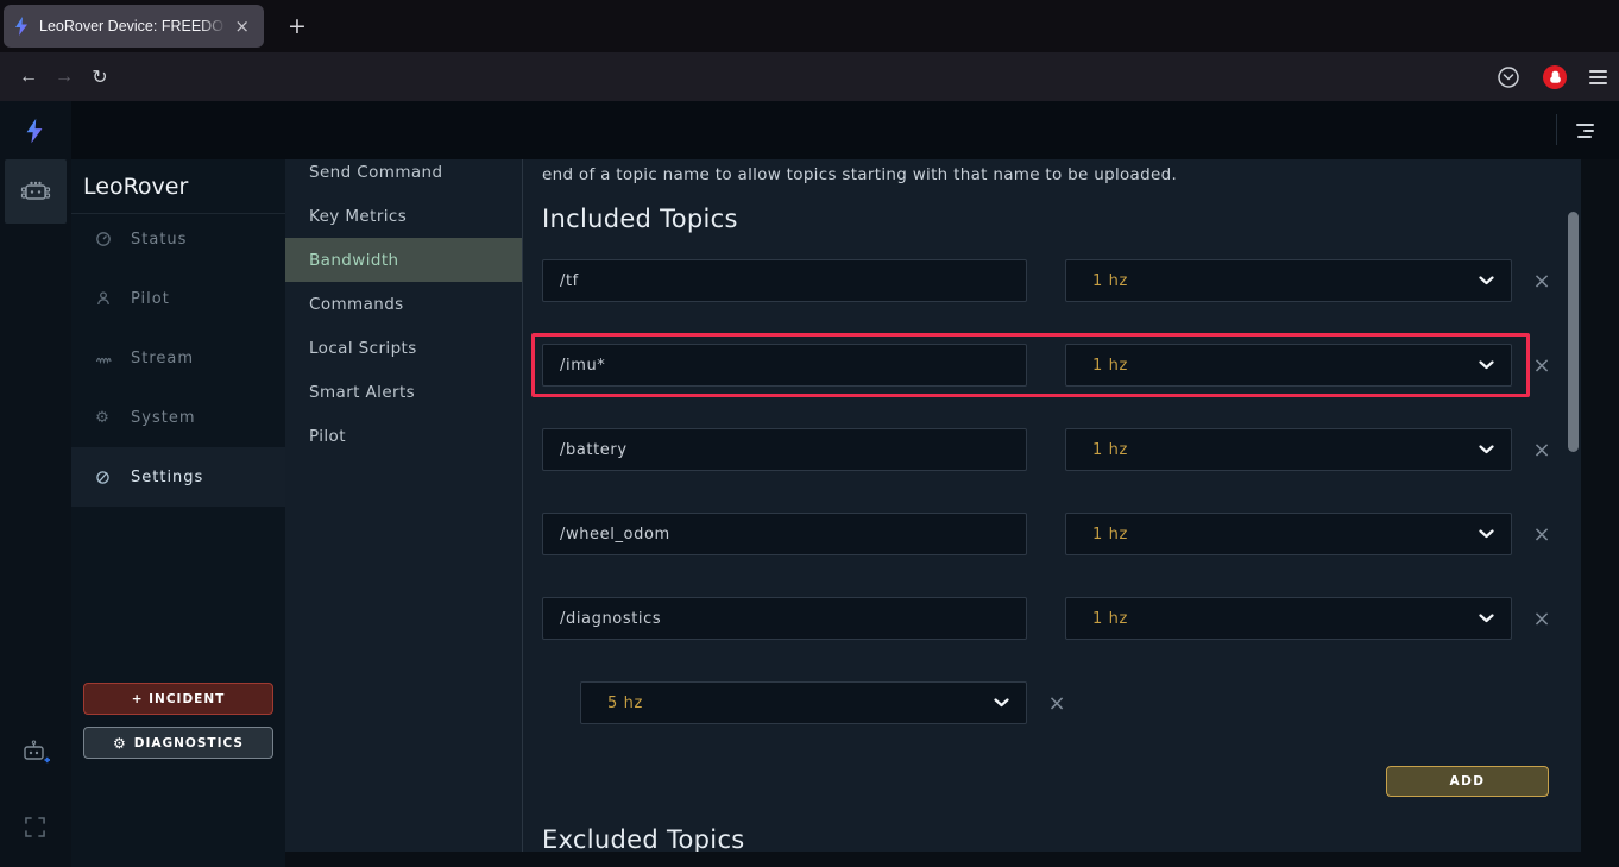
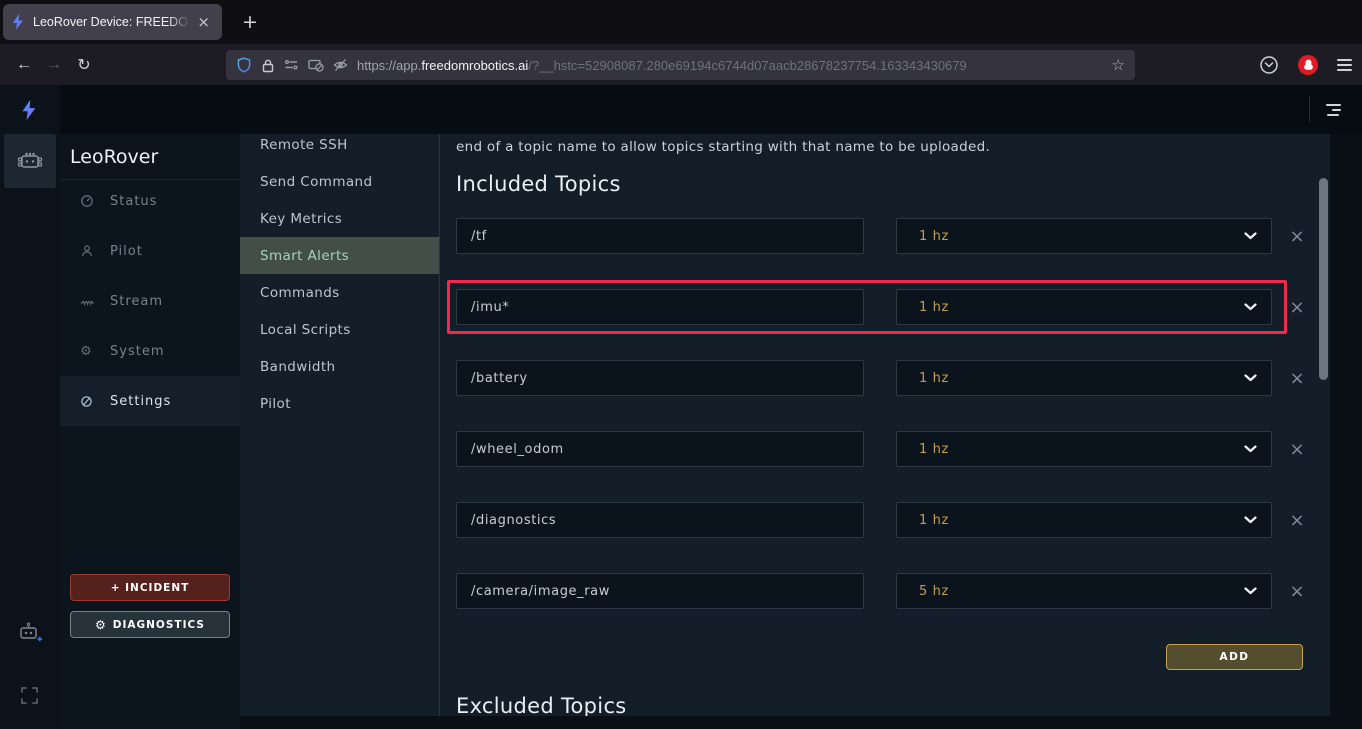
  LeoRover Device: FREE
  ×
  +
  ←
  →
  ↻
+ https://app.freedomrobotics.ai/?__hstc=52908087.280e69194c6744d07aacb28678237754.163343430679
+ ☆
  LeoRover
  Status
  Pilot
  Stream
  ⚙
  System
  Settings
  + INCIDENT
  ⚙
  DIAGNOSTICS
+ Remote SSH
  Send Command
  Key Metrics
- Bandwidth
+ Smart Alerts
  Commands
  Local Scripts
- Smart Alerts
+ Bandwidth
  Pilot
  end of a topic name to allow topics starting with that name to be uploaded.
  Included Topics
  /tf
  1 hz
  ×
  /imu*
  1 hz
  ×
  /battery
  1 hz
  ×
  /wheel_odom
  1 hz
  ×
  /diagnostics
  1 hz
  ×
+ /camera/image_raw
  5 hz
  ×
  ADD
  Excluded Topics
